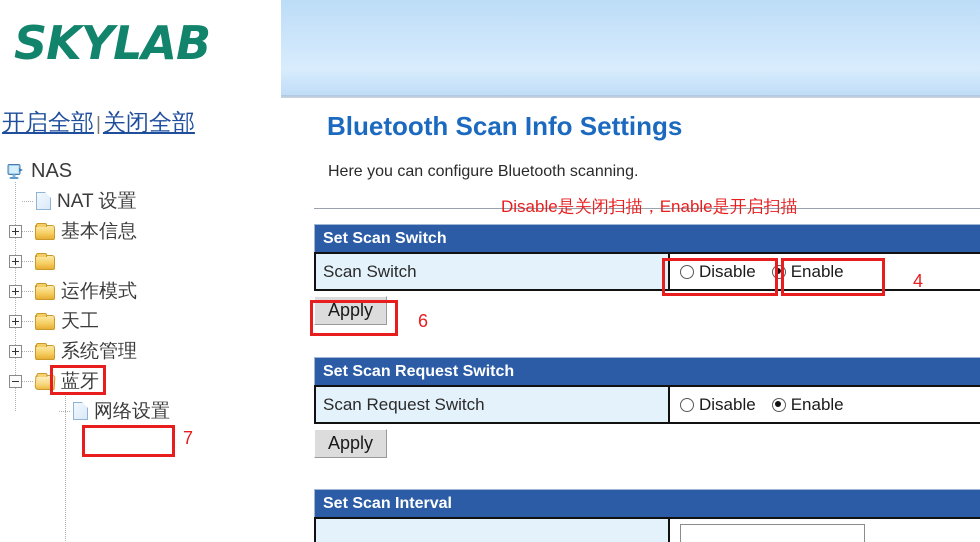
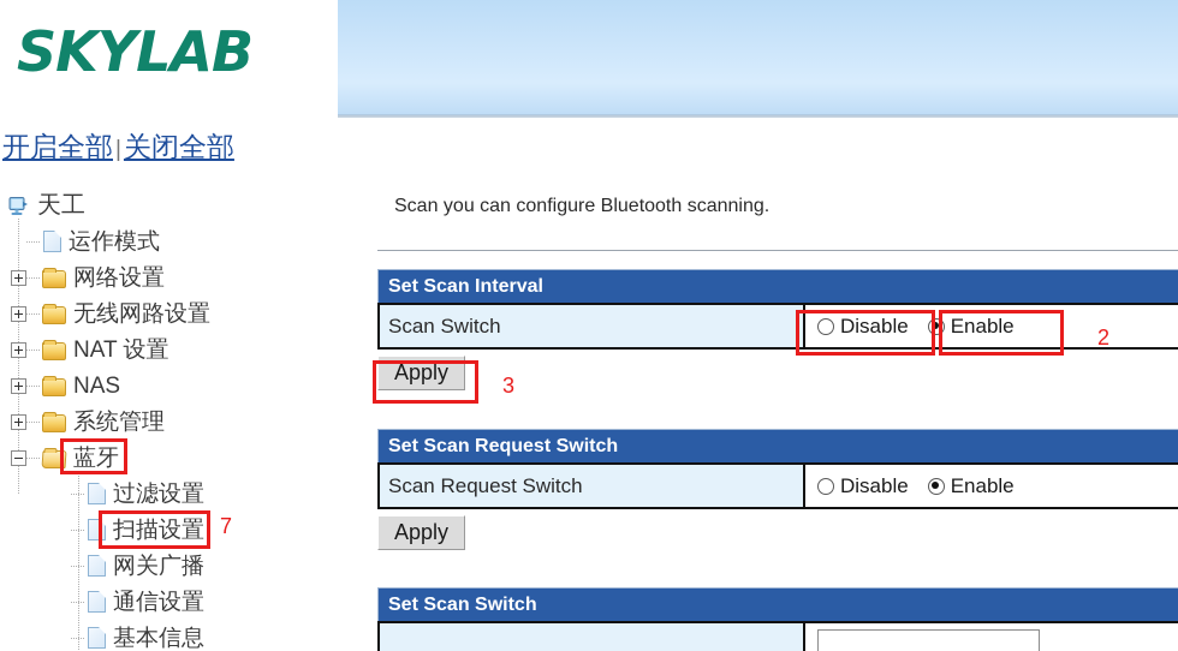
  SKYLAB
  开启全部|关闭全部
- NAS
+ 天工
- NAT 设置
+ 运作模式
- 基本信息
+ 网络设置
+ 无线网路设置
- 运作模式
+ NAT 设置
- 天工
+ NAS
  系统管理
  蓝牙
+ 过滤设置
+ 扫描设置
+ 网关广播
+ 通信设置
- 网络设置
+ 基本信息
  7
- Bluetooth Scan Info Settings
- Here you can configure Bluetooth scanning.
+ Scan you can configure Bluetooth scanning.
- Disable是关闭扫描，Enable是开启扫描
- Set Scan Switch
+ Set Scan Interval
  Scan Switch
  Disable
  Enable
  Apply
  Set Scan Request Switch
  Scan Request Switch
  Disable
  Enable
  Apply
- Set Scan Interval
+ Set Scan Switch
- 4
+ 2
- 6
+ 3
